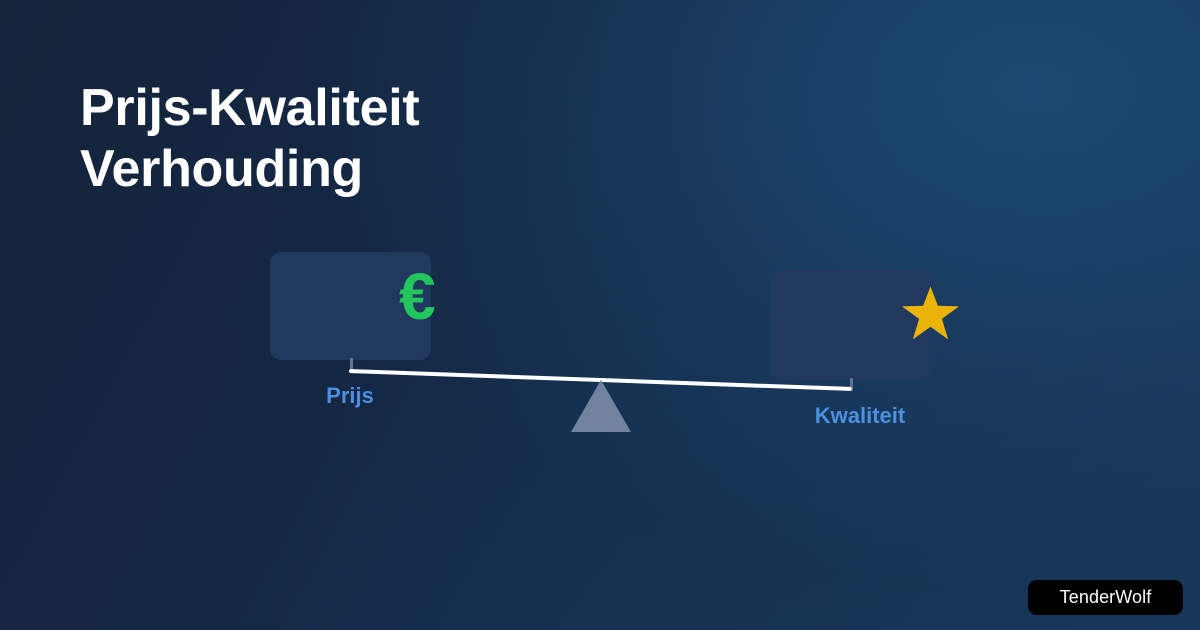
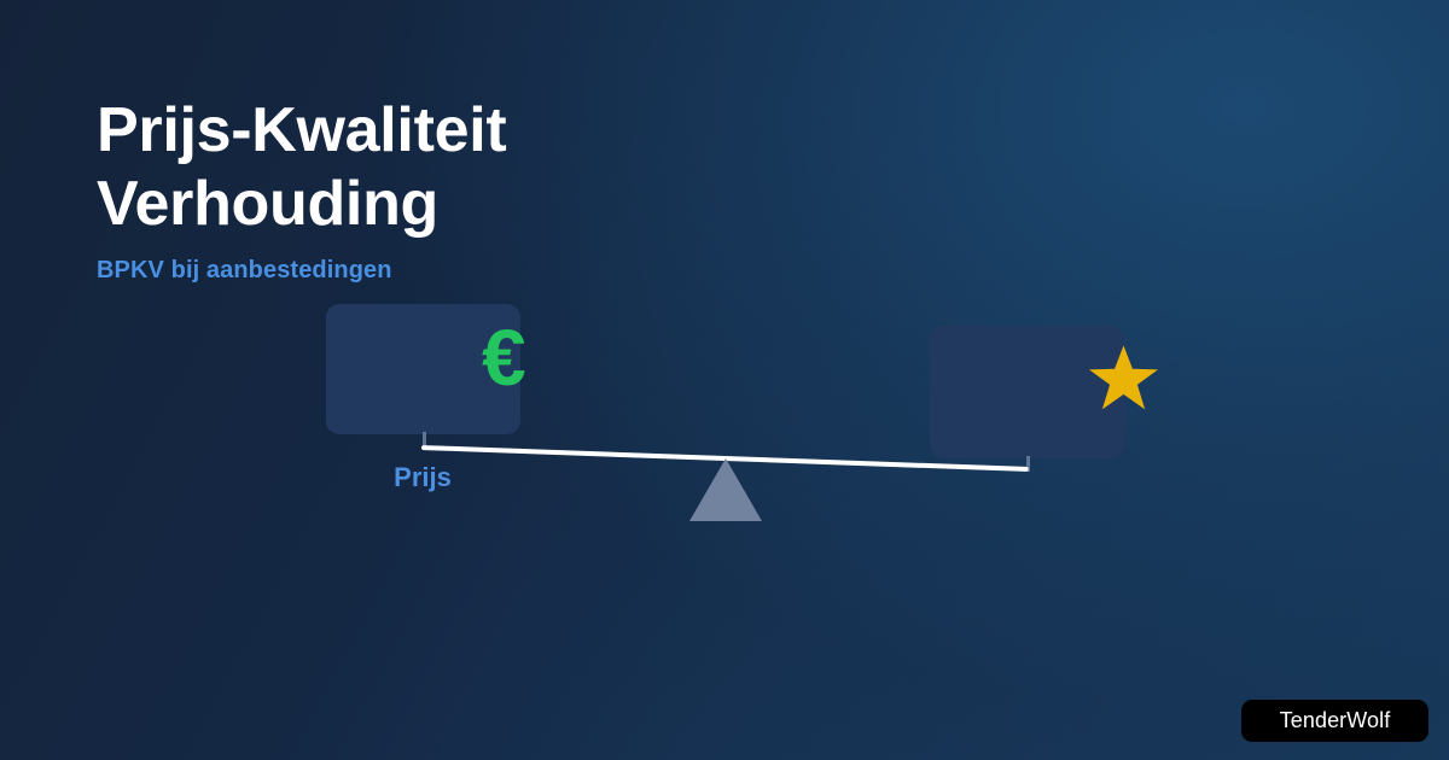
  Prijs-Kwaliteit
  Verhouding
+ BPKV bij aanbestedingen
  €
  Prijs
- Kwaliteit
  TenderWolf
